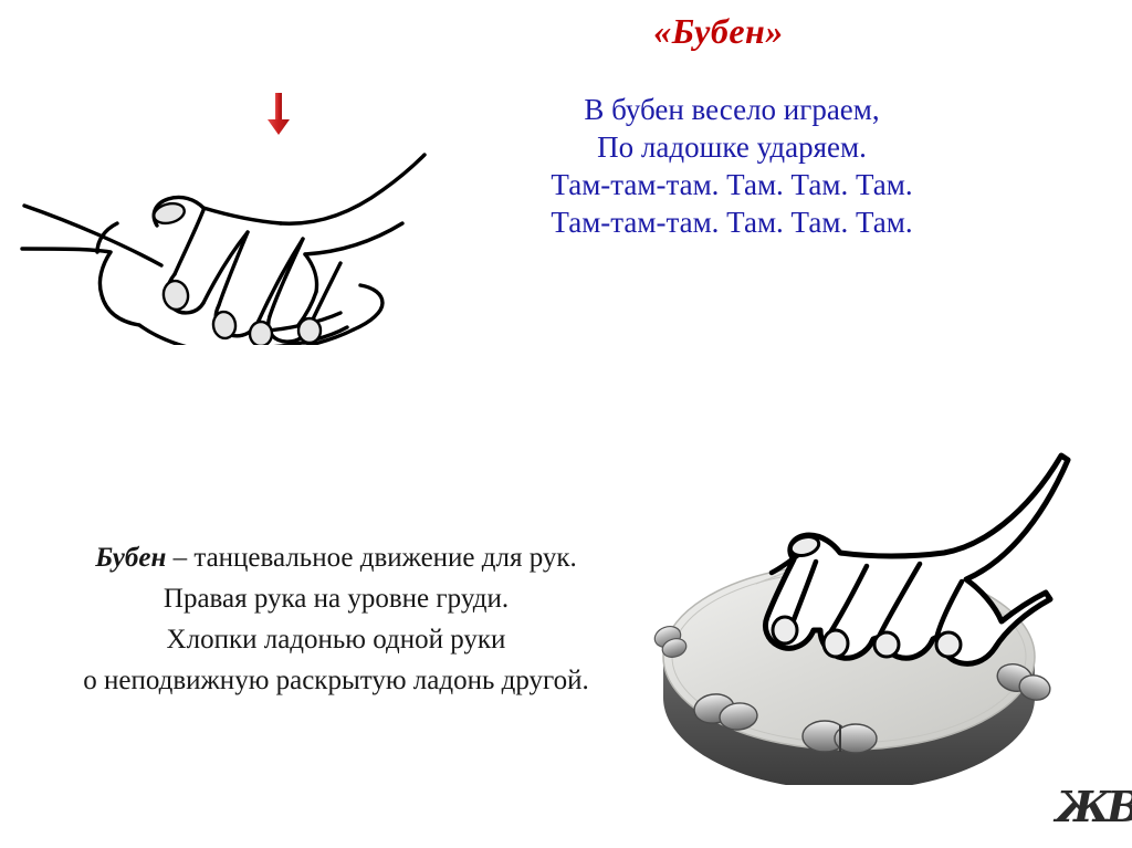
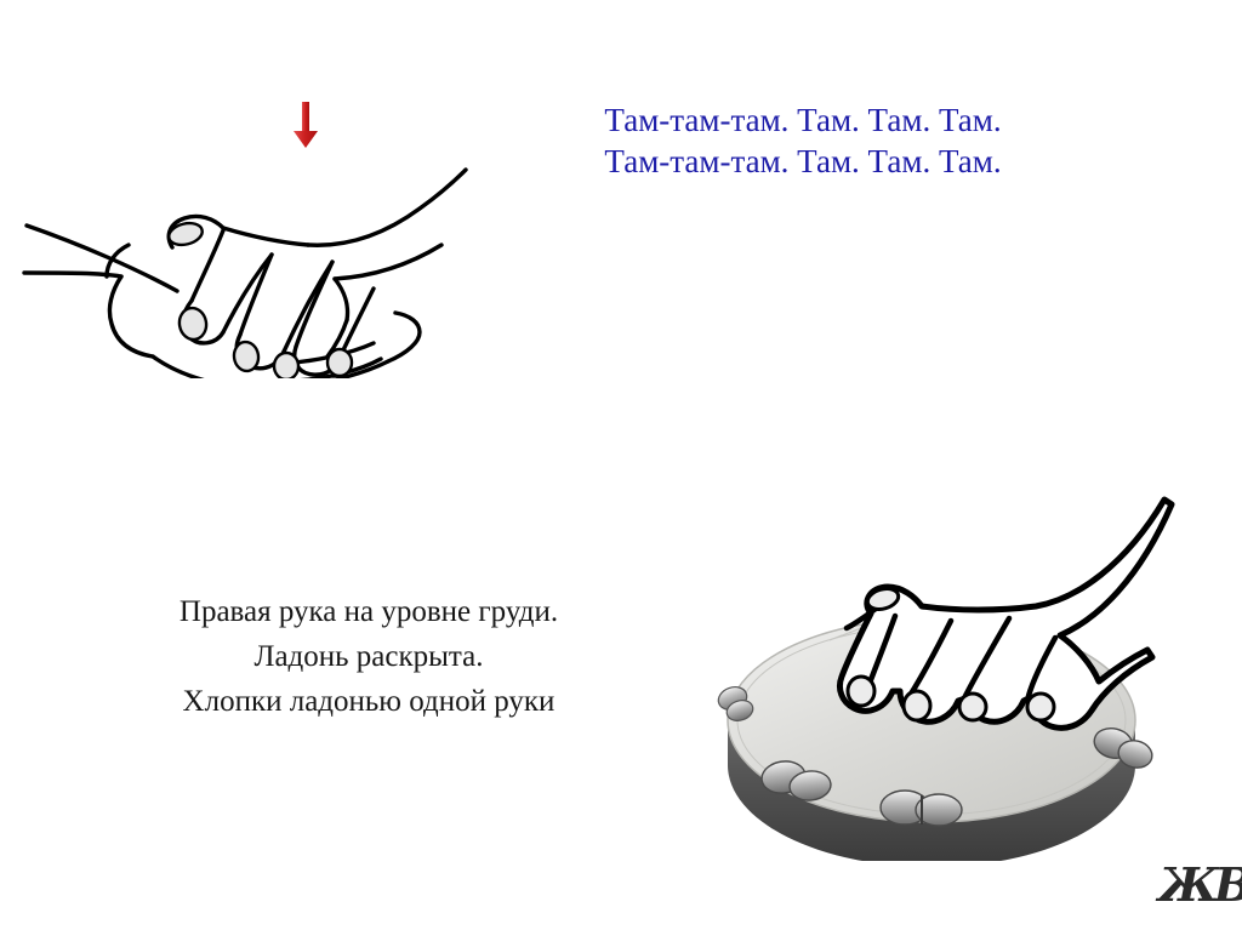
- «Бубен»
- В бубен весело играем,
- По ладошке ударяем.
  Там-там-там. Там. Там. Там.
  Там-там-там. Там. Там. Там.
- Бубен – танцевальное движение для рук.
  Правая рука на уровне груди.
+ Ладонь раскрыта.
  Хлопки ладонью одной руки
- о неподвижную раскрытую ладонь другой.
  ЖВ
